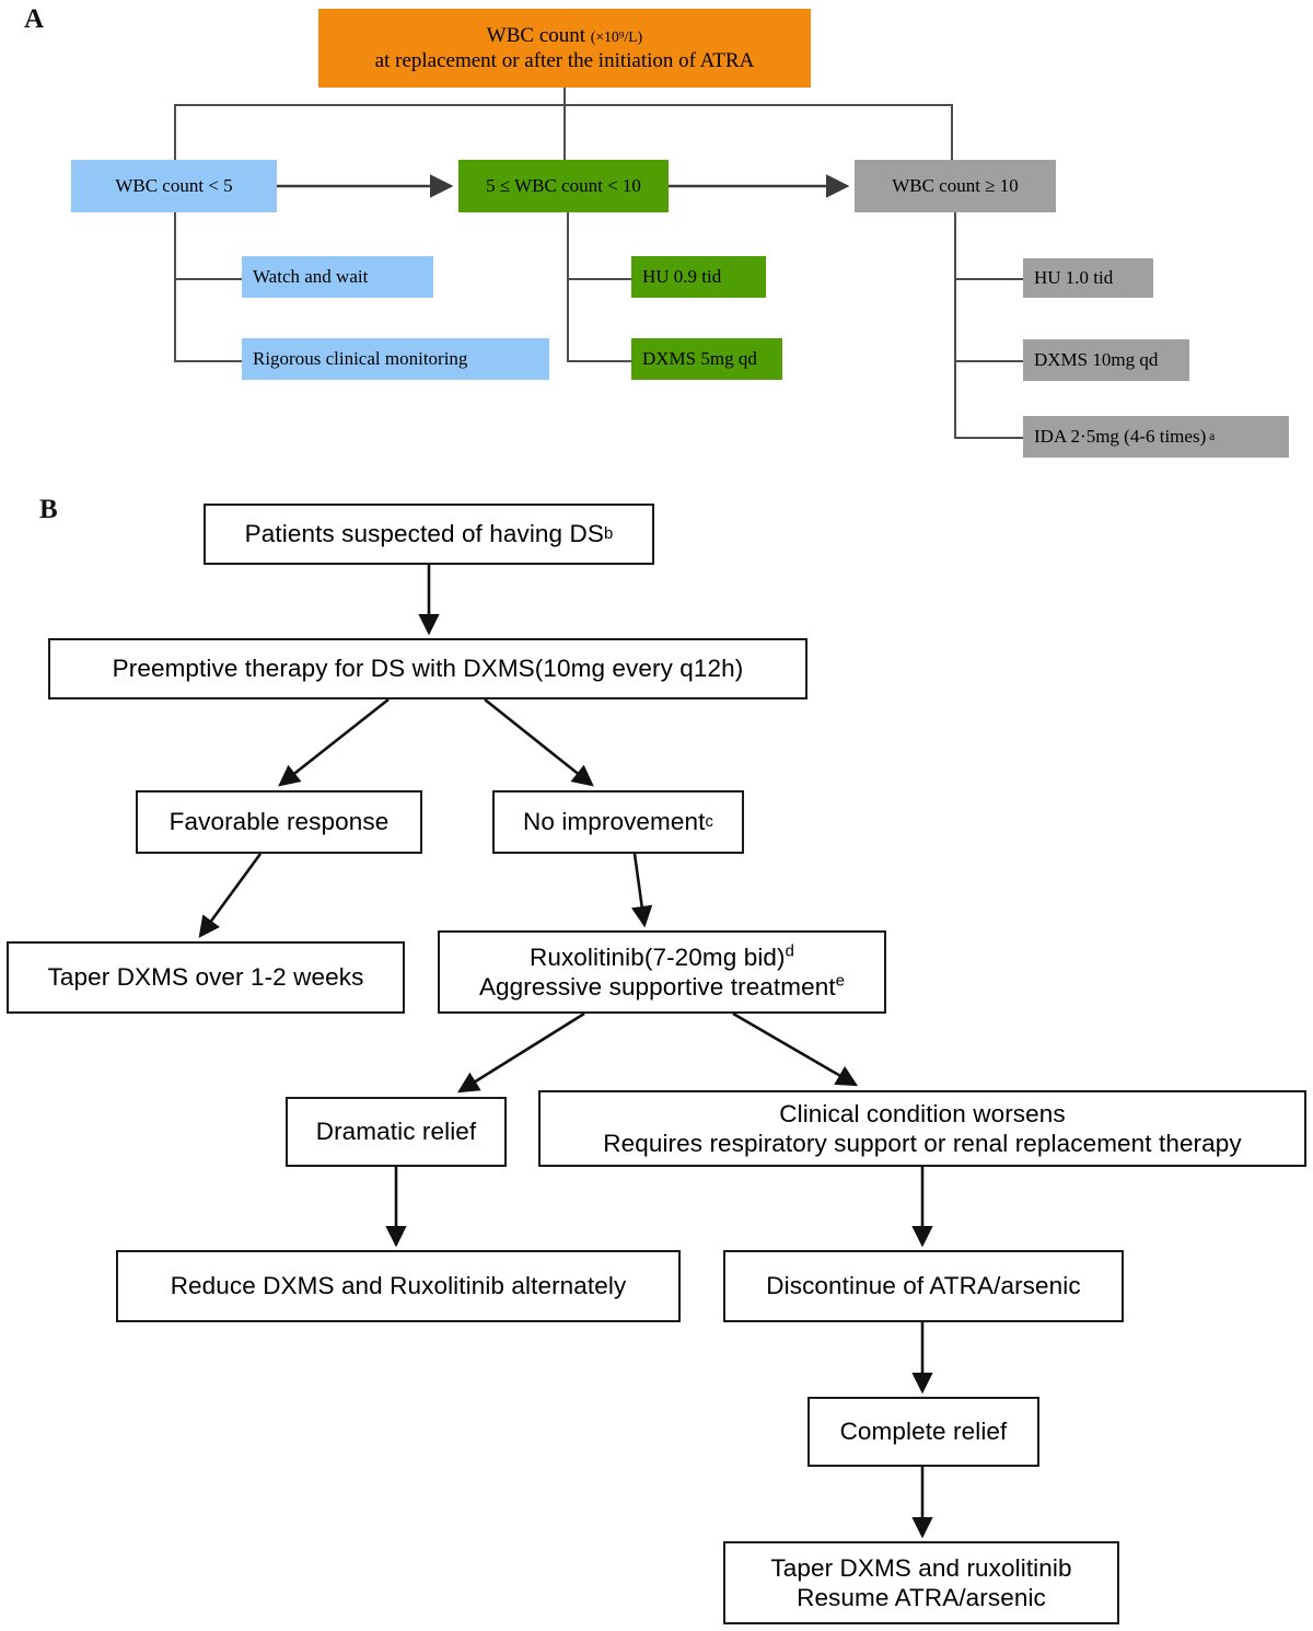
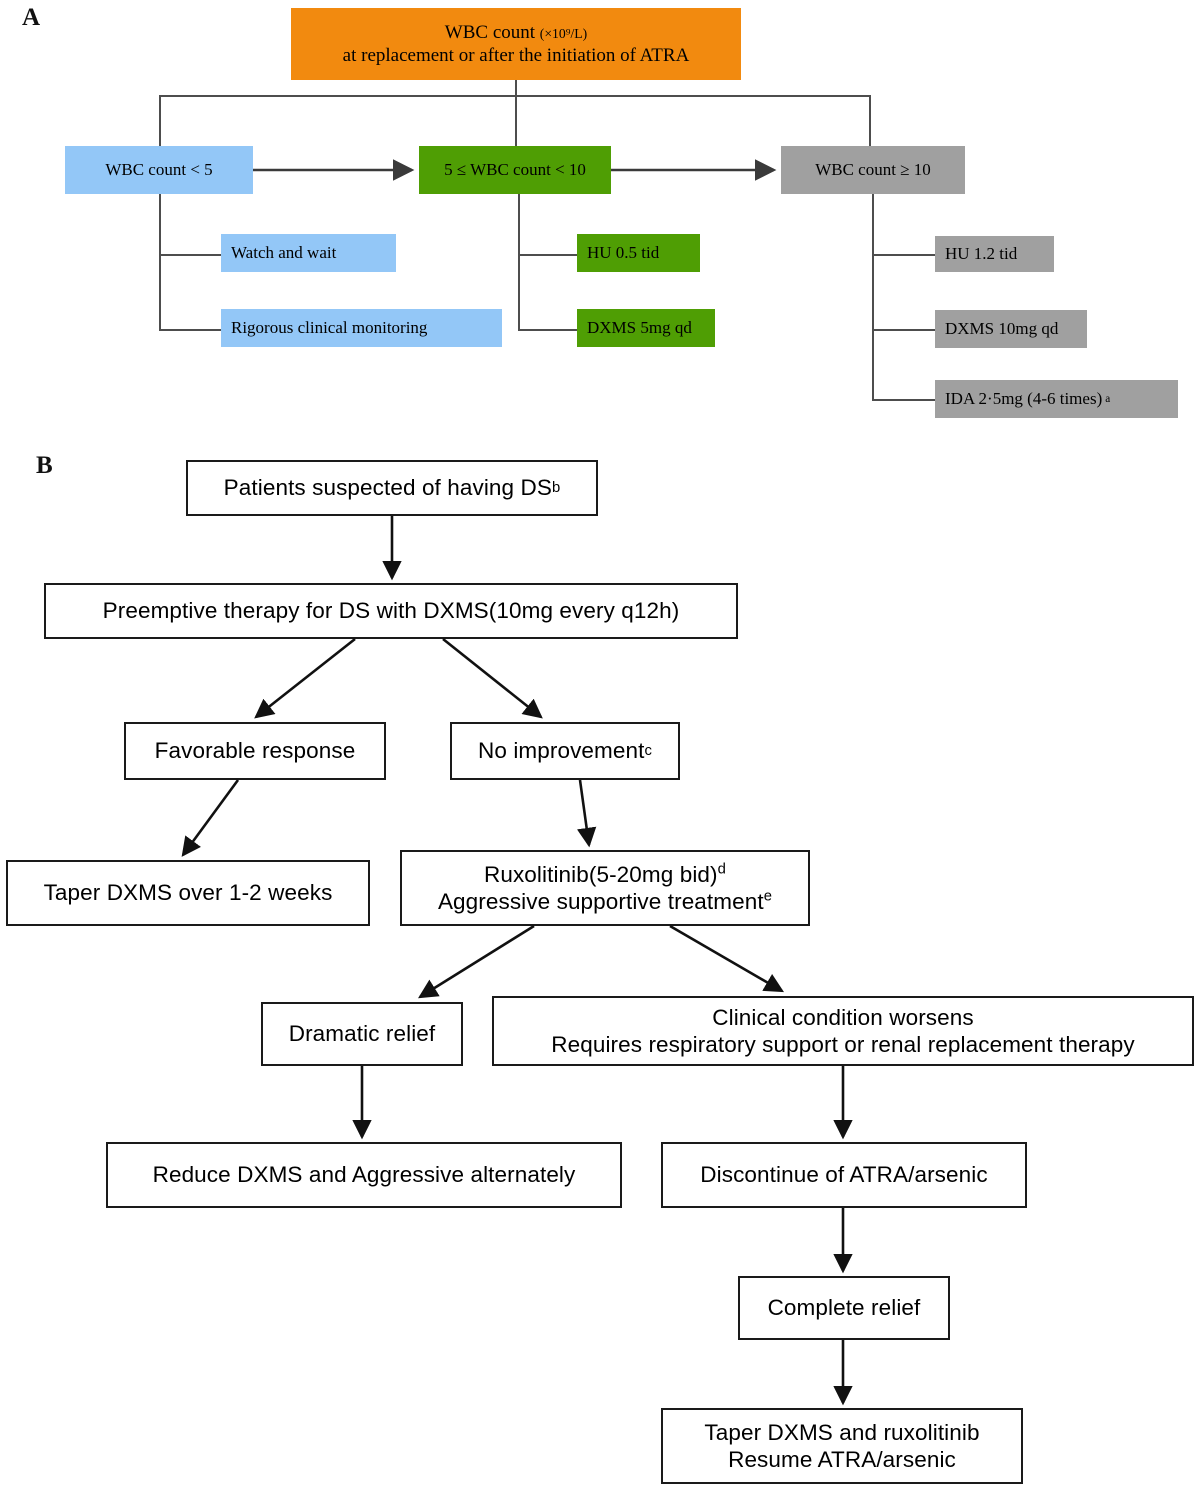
  A
  WBC count (×10⁹/L)
  at replacement or after the initiation of ATRA
  WBC count < 5
  5 ≤ WBC count < 10
  WBC count ≥ 10
  Watch and wait
  Rigorous clinical monitoring
- HU 0.9 tid
+ HU 0.5 tid
  DXMS 5mg qd
- HU 1.0 tid
+ HU 1.2 tid
  DXMS 10mg qd
  IDA 2·5mg (4-6 times)
  B
  Patients suspected of having DS
  Preemptive therapy for DS with DXMS(10mg every q12h)
  Favorable response
  No improvement
  Taper DXMS over 1-2 weeks
- Ruxolitinib(7-20mg bid)d
+ Ruxolitinib(5-20mg bid)d
  Aggressive supportive treatmente
  Dramatic relief
  Clinical condition worsens
  Requires respiratory support or renal replacement therapy
- Reduce DXMS and Ruxolitinib alternately
+ Reduce DXMS and Aggressive alternately
  Discontinue of ATRA/arsenic
  Complete relief
  Taper DXMS and ruxolitinib
  Resume ATRA/arsenic
